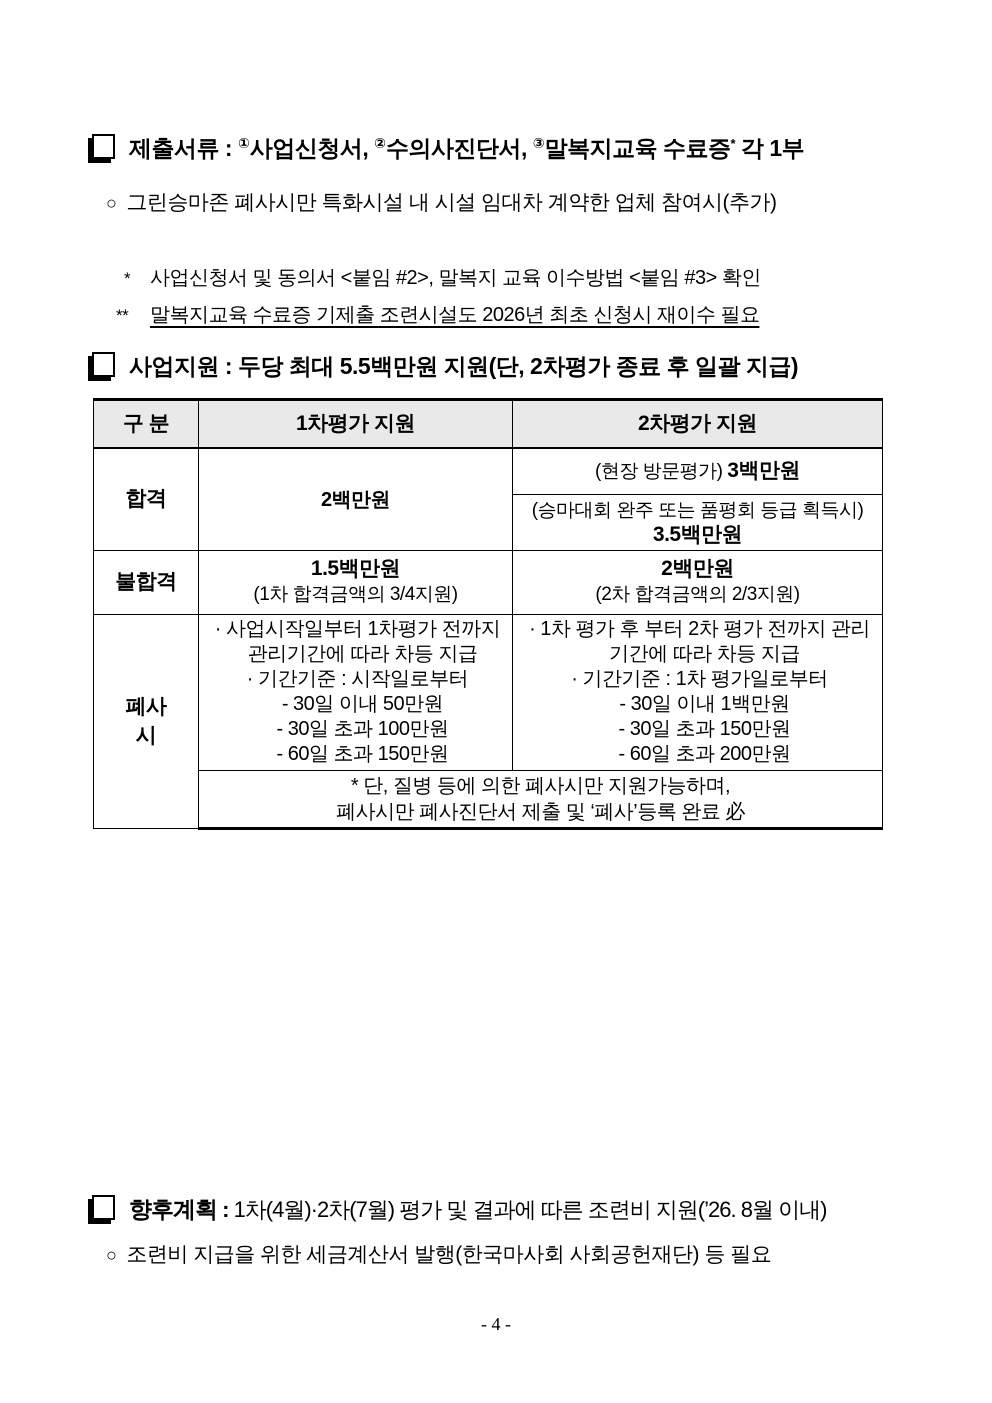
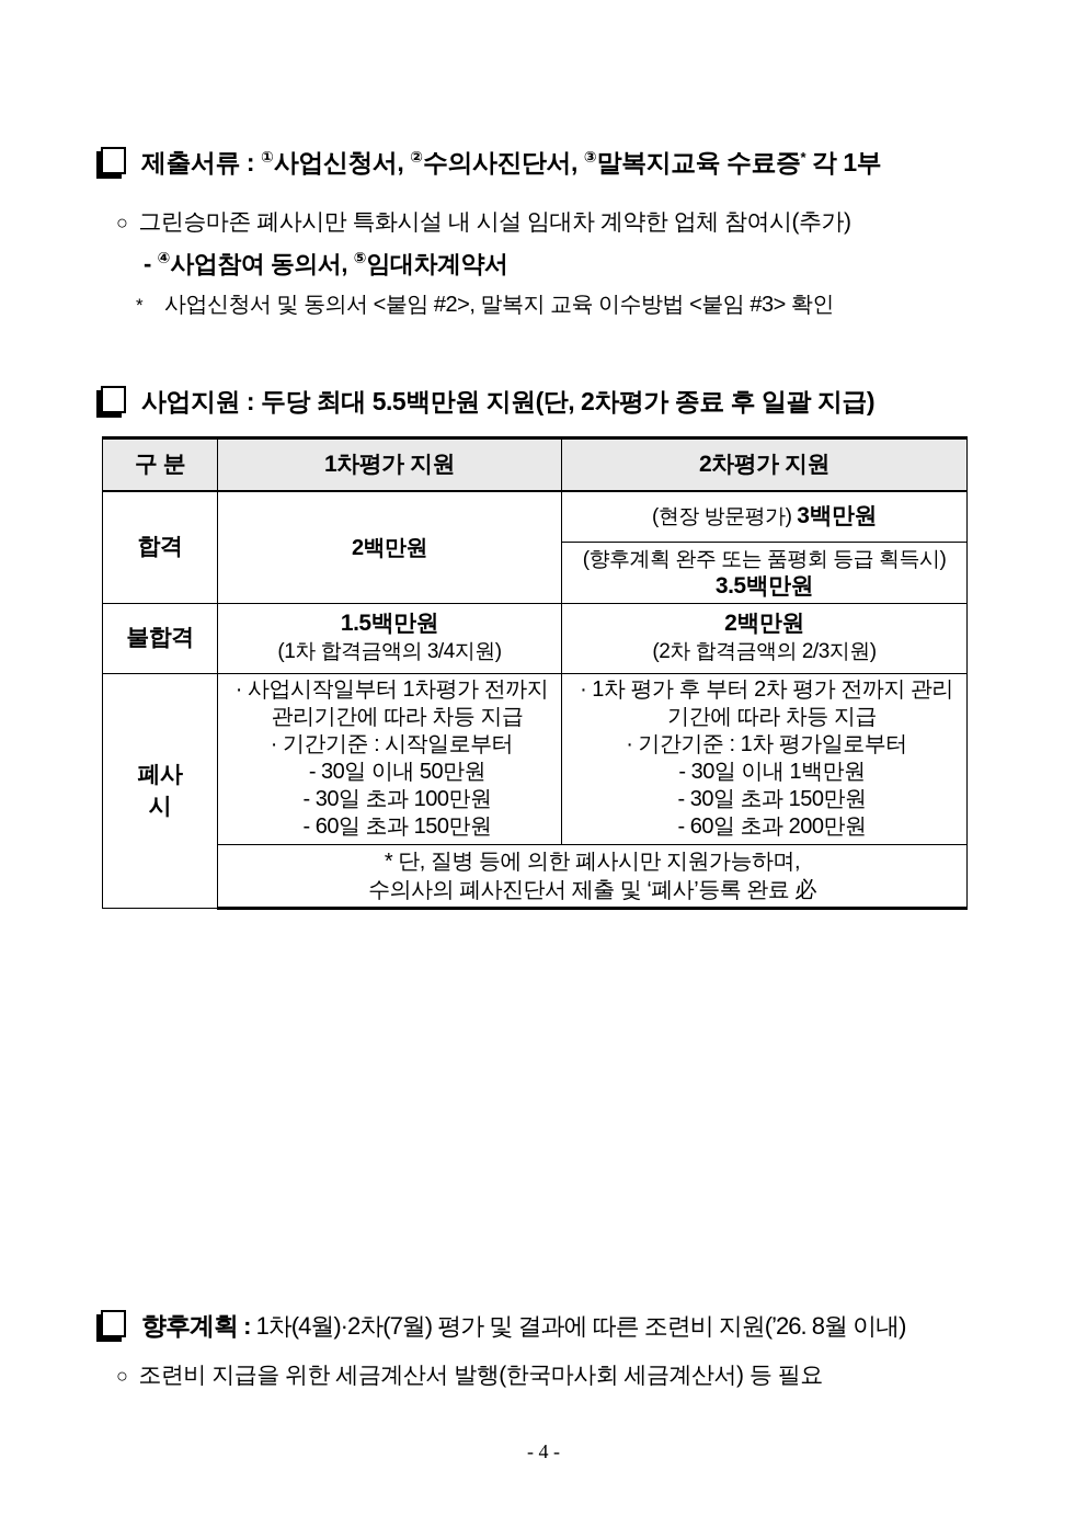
  제출서류 : ①사업신청서, ②수의사진단서, ③말복지교육 수료증* 각 1부
  ○ 그린승마존 폐사시만 특화시설 내 시설 임대차 계약한 업체 참여시(추가)
+ - ④사업참여 동의서, ⑤임대차계약서
  * 사업신청서 및 동의서 <붙임 #2>, 말복지 교육 이수방법 <붙임 #3> 확인
- ** 말복지교육 수료증 기제출 조련시설도 2026년 최초 신청시 재이수 필요
  사업지원 : 두당 최대 5.5백만원 지원(단, 2차평가 종료 후 일괄 지급)
  구 분	1차평가 지원	2차평가 지원
  합격	2백만원	(현장 방문평가) 3백만원
- (승마대회 완주 또는 품평회 등급 획득시) 3.5백만원
+ (향후계획 완주 또는 품평회 등급 획득시) 3.5백만원
  불합격	1.5백만원 (1차 합격금액의 3/4지원)	2백만원 (2차 합격금액의 2/3지원)
  폐사 시	· 사업시작일부터 1차평가 전까지 관리기간에 따라 차등 지급 · 기간기준 : 시작일로부터 - 30일 이내 50만원 - 30일 초과 100만원 - 60일 초과 150만원	· 1차 평가 후 부터 2차 평가 전까지 관리기간에 따라 차등 지급 · 기간기준 : 1차 평가일로부터 - 30일 이내 1백만원 - 30일 초과 150만원 - 60일 초과 200만원
- * 단, 질병 등에 의한 폐사시만 지원가능하며, 폐사시만 폐사진단서 제출 및 ‘폐사’등록 완료 必
+ * 단, 질병 등에 의한 폐사시만 지원가능하며, 수의사의 폐사진단서 제출 및 ‘폐사’등록 완료 必
  향후계획 : 1차(4월)·2차(7월) 평가 및 결과에 따른 조련비 지원(’26. 8월 이내)
- ○ 조련비 지급을 위한 세금계산서 발행(한국마사회 사회공헌재단) 등 필요
+ ○ 조련비 지급을 위한 세금계산서 발행(한국마사회 세금계산서) 등 필요
  - 4 -
